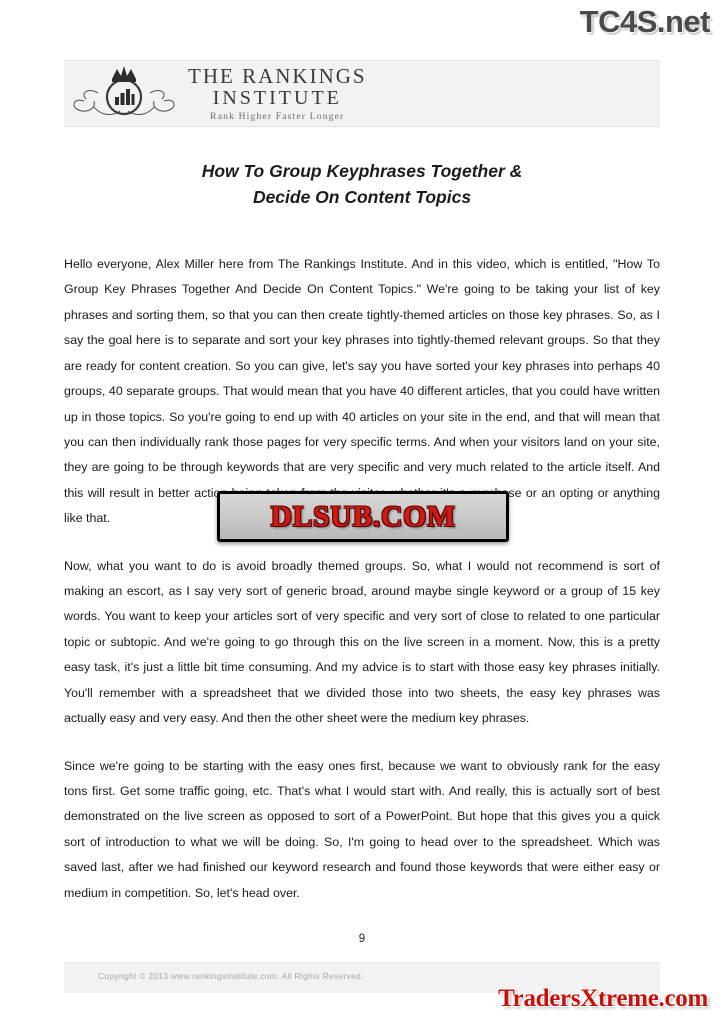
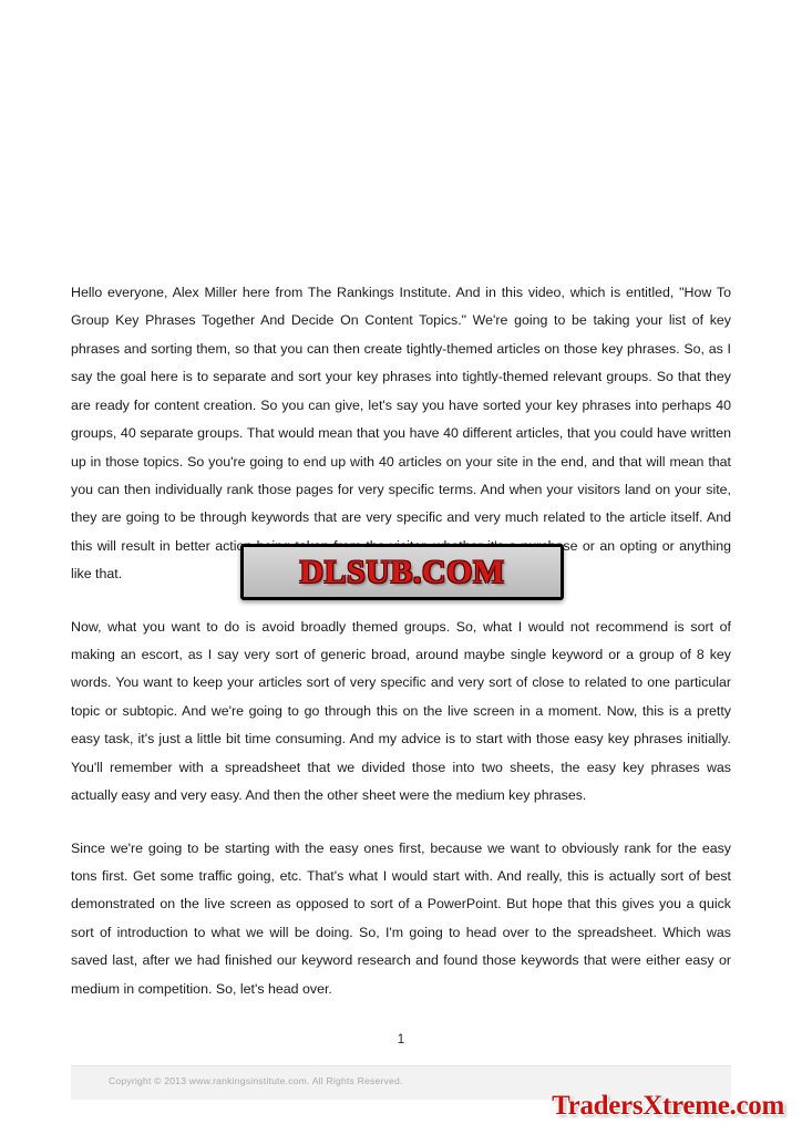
- TC4S.net
- THE RANKINGS
- INSTITUTE
- Rank Higher Faster Longer
- How To Group Keyphrases Together &
- Decide On Content Topics
  Hello everyone, Alex Miller here from The Rankings Institute. And in this video, which is entitled, "How To Group Key Phrases Together And Decide On Content Topics." We're going to be taking your list of key phrases and sorting them, so that you can then create tightly-themed articles on those key phrases. So, as I say the goal here is to separate and sort your key phrases into tightly-themed relevant groups. So that they are ready for content creation. So you can give, let's say you have sorted your key phrases into perhaps 40 groups, 40 separate groups. That would mean that you have 40 different articles, that you could have written up in those topics. So you're going to end up with 40 articles on your site in the end, and that will mean that you can then individually rank those pages for very specific terms. And when your visitors land on your site, they are going to be through keywords that are very specific and very much related to the article itself. And this will result in better actise or an opting or anything like that.
- Now, what you want to do is avoid broadly themed groups. So, what I would not recommend is sort of making an escort, as I say very sort of generic broad, around maybe single keyword or a group of 15 key words. You want to keep your articles sort of very specific and very sort of close to related to one particular topic or subtopic. And we're going to go through this on the live screen in a moment. Now, this is a pretty easy task, it's just a little bit time consuming. And my advice is to start with those easy key phrases initially. You'll remember with a spreadsheet that we divided those into two sheets, the easy key phrases was actually easy and very easy. And then the other sheet were the medium key phrases.
+ Now, what you want to do is avoid broadly themed groups. So, what I would not recommend is sort of making an escort, as I say very sort of generic broad, around maybe single keyword or a group of 8 key words. You want to keep your articles sort of very specific and very sort of close to related to one particular topic or subtopic. And we're going to go through this on the live screen in a moment. Now, this is a pretty easy task, it's just a little bit time consuming. And my advice is to start with those easy key phrases initially. You'll remember with a spreadsheet that we divided those into two sheets, the easy key phrases was actually easy and very easy. And then the other sheet were the medium key phrases.
  Since we're going to be starting with the easy ones first, because we want to obviously rank for the easy tons first. Get some traffic going, etc. That's what I would start with. And really, this is actually sort of best demonstrated on the live screen as opposed to sort of a PowerPoint. But hope that this gives you a quick sort of introduction to what we will be doing. So, I'm going to head over to the spreadsheet. Which was saved last, after we had finished our keyword research and found those keywords that were either easy or medium in competition. So, let's head over.
  DLSUB.COM
- 9
+ 1
  Copyright © 2013 www.rankingsinstitute.com. All Rights Reserved.
  TradersXtreme.com
